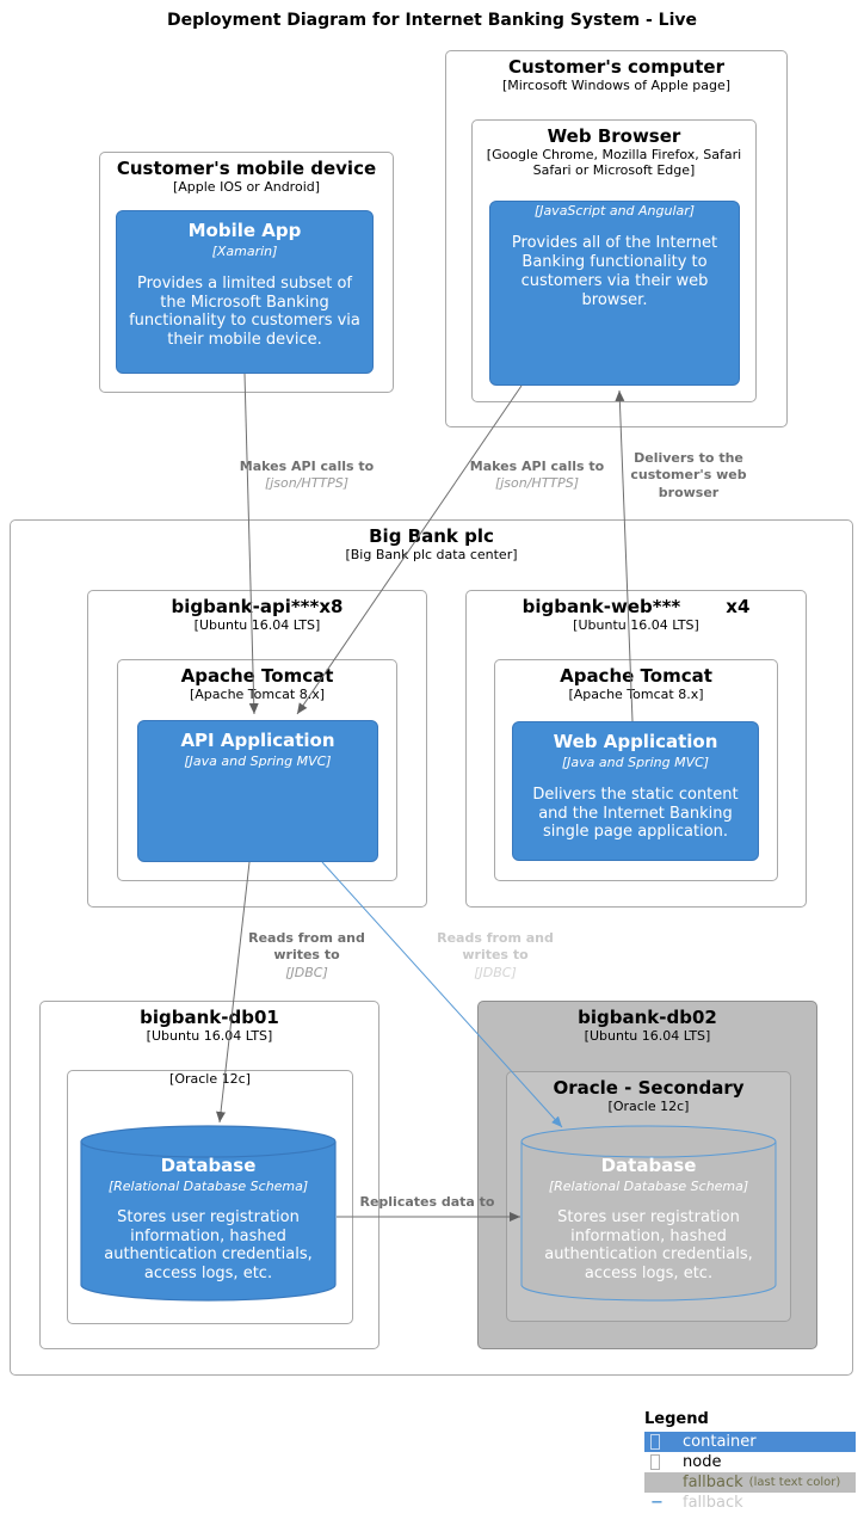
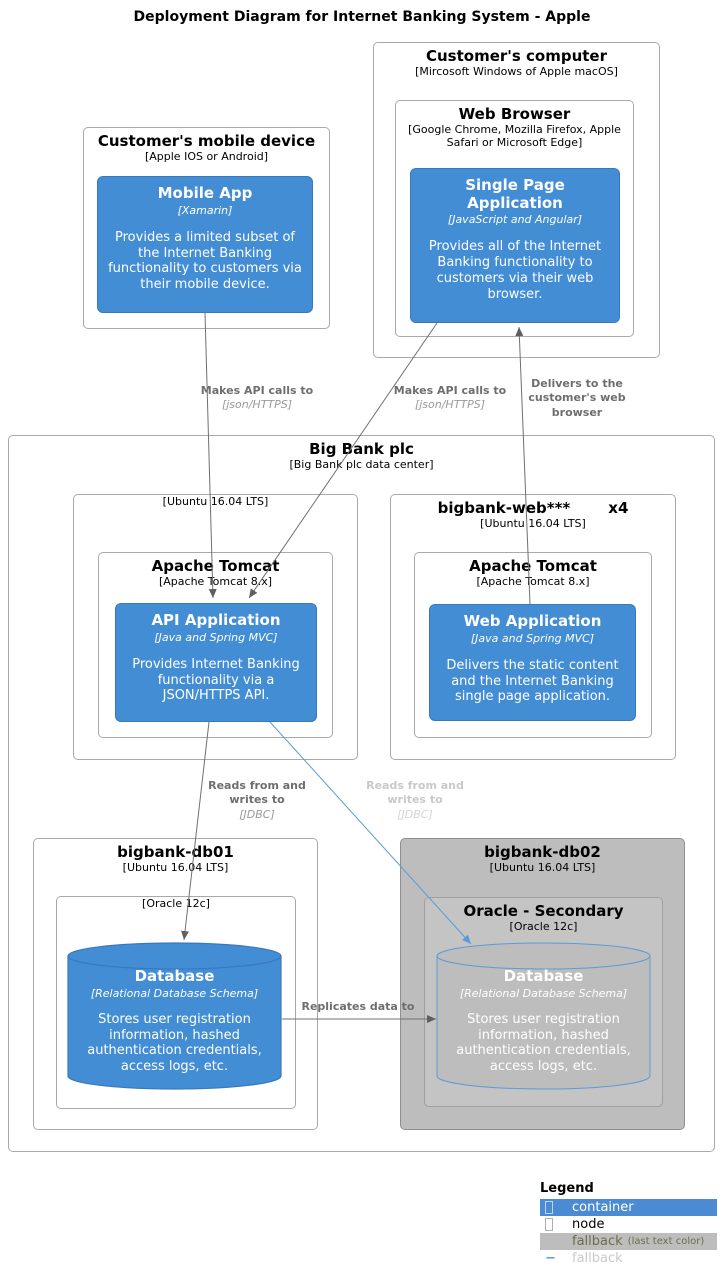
- Deployment Diagram for Internet Banking System - Live
+ Deployment Diagram for Internet Banking System - Apple
  Customer's computer
- [Mircosoft Windows of Apple page]
+ [Mircosoft Windows of Apple macOS]
  Web Browser
- [Google Chrome, Mozilla Firefox, Safari Safari or Microsoft Edge]
+ [Google Chrome, Mozilla Firefox, Apple Safari or Microsoft Edge]
  Customer's mobile device
  [Apple IOS or Android]
  Big Bank plc
  [Big Bank plc data center]
- bigbank-api***x8
  [Ubuntu 16.04 LTS]
  Apache Tomcat
  [Apache Tomcat 8.x]
  bigbank-web***
  x4
  [Ubuntu 16.04 LTS]
  Apache Tomcat
  [Apache Tomcat 8.x]
  bigbank-db01
  [Ubuntu 16.04 LTS]
  [Oracle 12c]
  bigbank-db02
  [Ubuntu 16.04 LTS]
  Oracle - Secondary
  [Oracle 12c]
  Mobile App
  [Xamarin]
- Provides a limited subset of the Microsoft Banking functionality to customers via their mobile device.
+ Provides a limited subset of the Internet Banking functionality to customers via their mobile device.
+ Single Page Application
  [JavaScript and Angular]
  Provides all of the Internet Banking functionality to customers via their web browser.
  API Application
  [Java and Spring MVC]
+ Provides Internet Banking functionality via a JSON/HTTPS API.
  Web Application
  [Java and Spring MVC]
  Delivers the static content and the Internet Banking single page application.
  Database
  [Relational Database Schema]
  Stores user registration information, hashed authentication credentials, access logs, etc.
  Database
  [Relational Database Schema]
  Stores user registration information, hashed authentication credentials, access logs, etc.
  Makes API calls to
  [json/HTTPS]
  Makes API calls to
  [json/HTTPS]
  Delivers to the customer's web browser
  Reads from and writes to
  [JDBC]
  Reads from and writes to
  [JDBC]
  Replicates data to
  Legend
  container
  node
  fallback
  (last text color)
  −
  fallback
